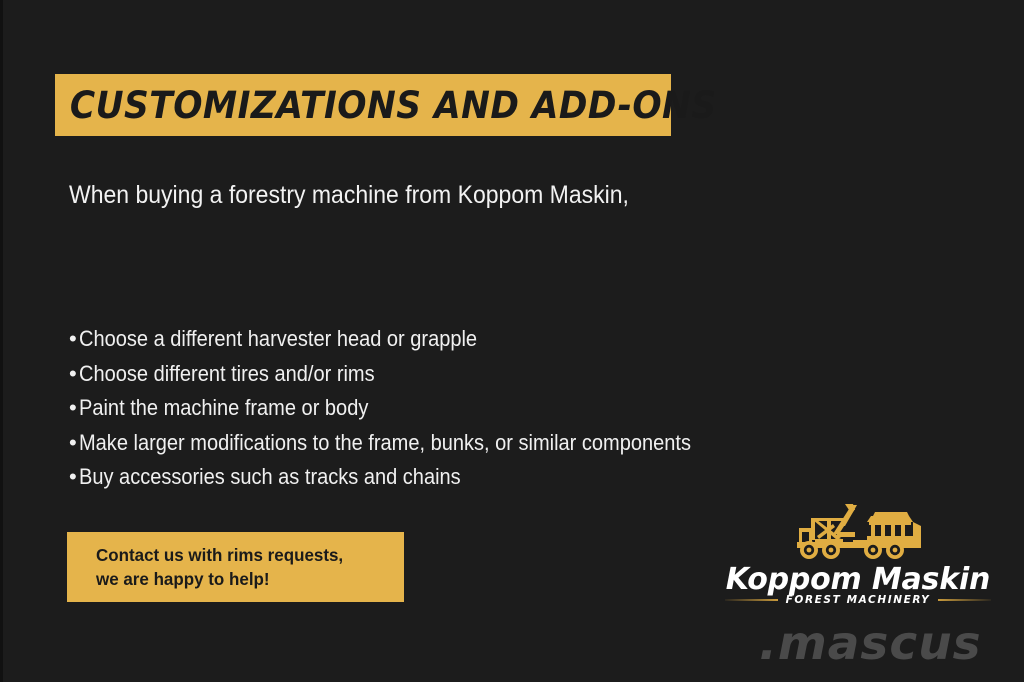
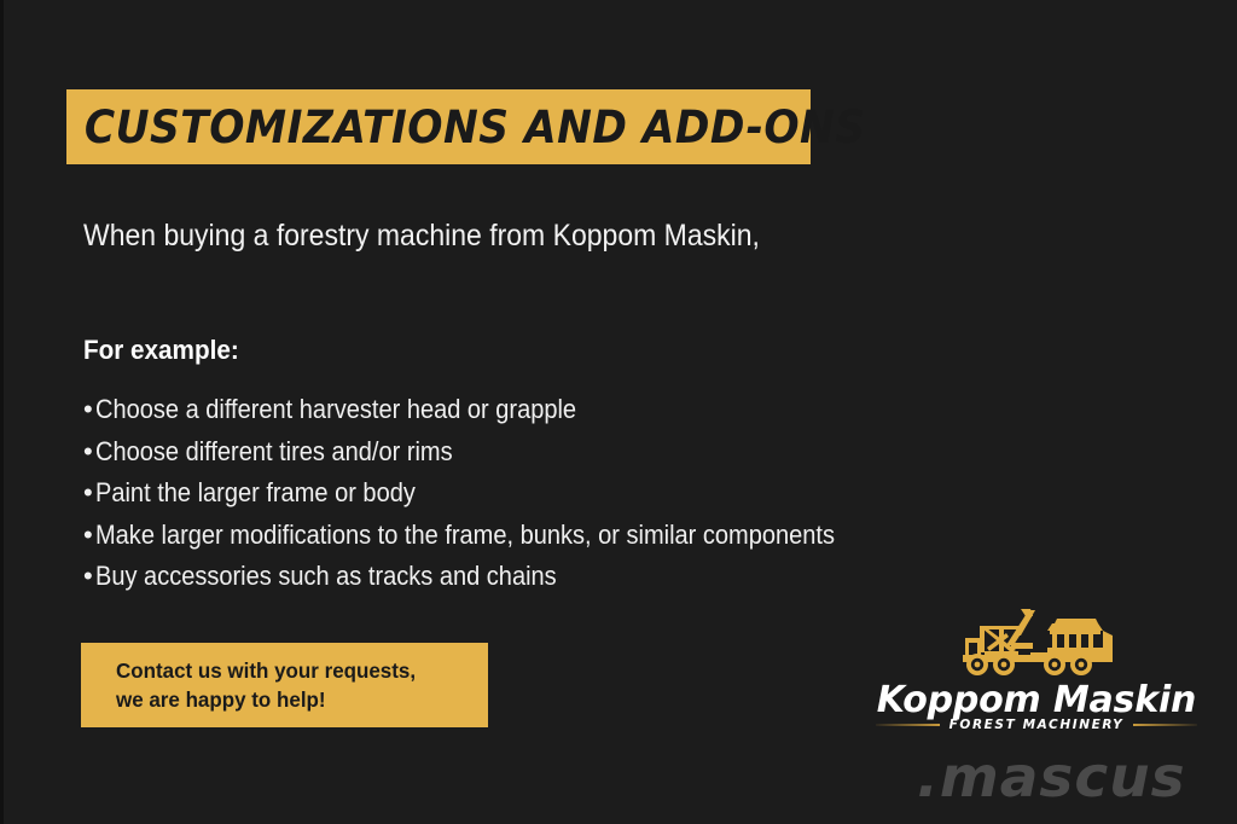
  CUSTOMIZATIONS AND ADD-ONS
  When buying a forestry machine from Koppom Maskin,
+ For example:
  •Choose a different harvester head or grapple
  •Choose different tires and/or rims
- •Paint the machine frame or body
+ •Paint the larger frame or body
  •Make larger modifications to the frame, bunks, or similar components
  •Buy accessories such as tracks and chains
- Contact us with rims requests,
+ Contact us with your requests,
  we are happy to help!
  Koppom Maskin
  FOREST MACHINERY
  .mascus
